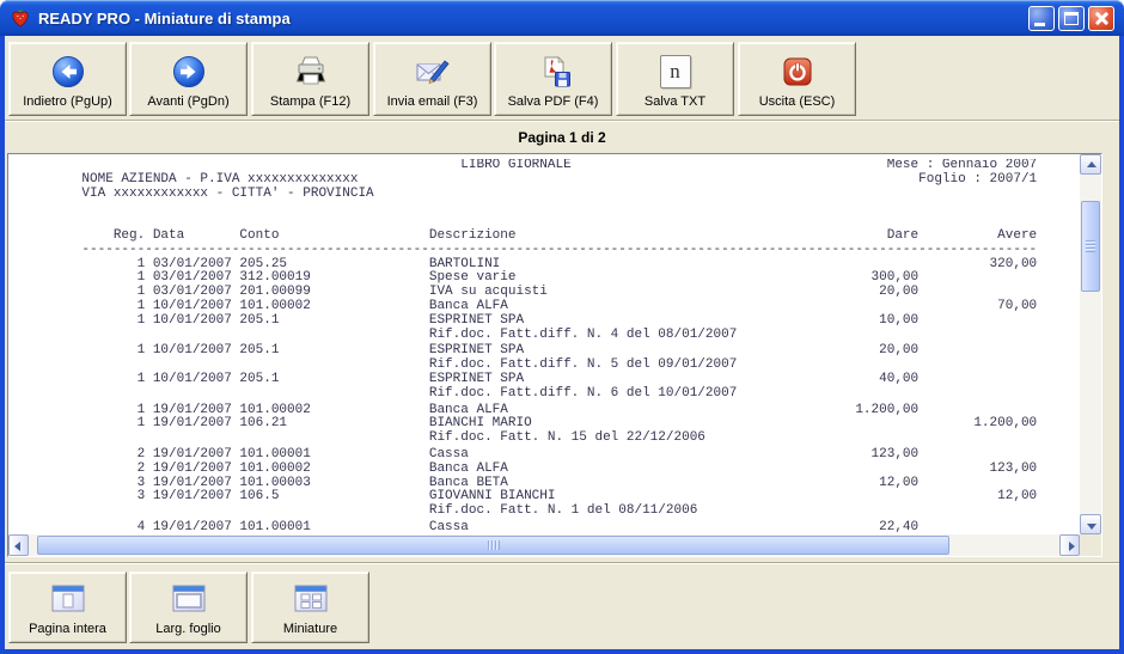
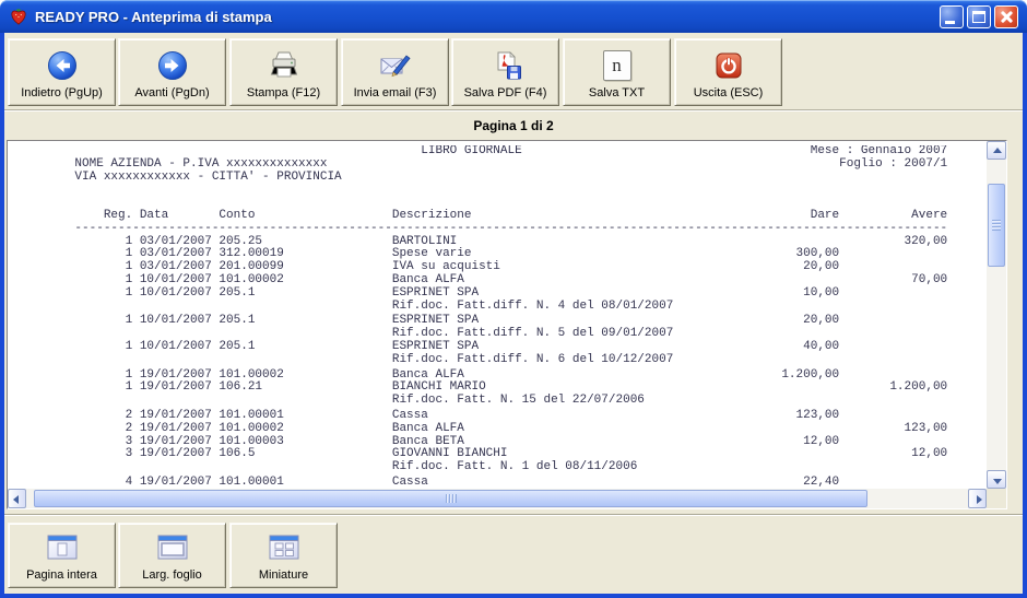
- READY PRO - Miniature di stampa
+ READY PRO - Anteprima di stampa
  Indietro (PgUp)
  Avanti (PgDn)
  Stampa (F12)
  Invia email (F3)
  Salva PDF (F4)
  n
  Salva TXT
  Uscita (ESC)
  Pagina 1 di 2
  LIBRO GIORNALE Mese : Gennaio 2007
  NOME AZIENDA - P.IVA xxxxxxxxxxxxxx Foglio : 2007/1
  VIA xxxxxxxxxxxx - CITTA' - PROVINCIA
  Reg. Data Conto Descrizione Dare Avere
  -------------------------------------------------------------------------------------------------------------------------
  1 03/01/2007 205.25 BARTOLINI 320,00
  1 03/01/2007 312.00019 Spese varie 300,00
  1 03/01/2007 201.00099 IVA su acquisti 20,00
  1 10/01/2007 101.00002 Banca ALFA 70,00
  1 10/01/2007 205.1 ESPRINET SPA 10,00
  Rif.doc. Fatt.diff. N. 4 del 08/01/2007
  1 10/01/2007 205.1 ESPRINET SPA 20,00
  Rif.doc. Fatt.diff. N. 5 del 09/01/2007
  1 10/01/2007 205.1 ESPRINET SPA 40,00
- Rif.doc. Fatt.diff. N. 6 del 10/01/2007
+ Rif.doc. Fatt.diff. N. 6 del 10/12/2007
  1 19/01/2007 101.00002 Banca ALFA 1.200,00
  1 19/01/2007 106.21 BIANCHI MARIO 1.200,00
- Rif.doc. Fatt. N. 15 del 22/12/2006
+ Rif.doc. Fatt. N. 15 del 22/07/2006
  2 19/01/2007 101.00001 Cassa 123,00
  2 19/01/2007 101.00002 Banca ALFA 123,00
  3 19/01/2007 101.00003 Banca BETA 12,00
  3 19/01/2007 106.5 GIOVANNI BIANCHI 12,00
  Rif.doc. Fatt. N. 1 del 08/11/2006
  4 19/01/2007 101.00001 Cassa 22,40
  Pagina intera
  Larg. foglio
  Miniature
